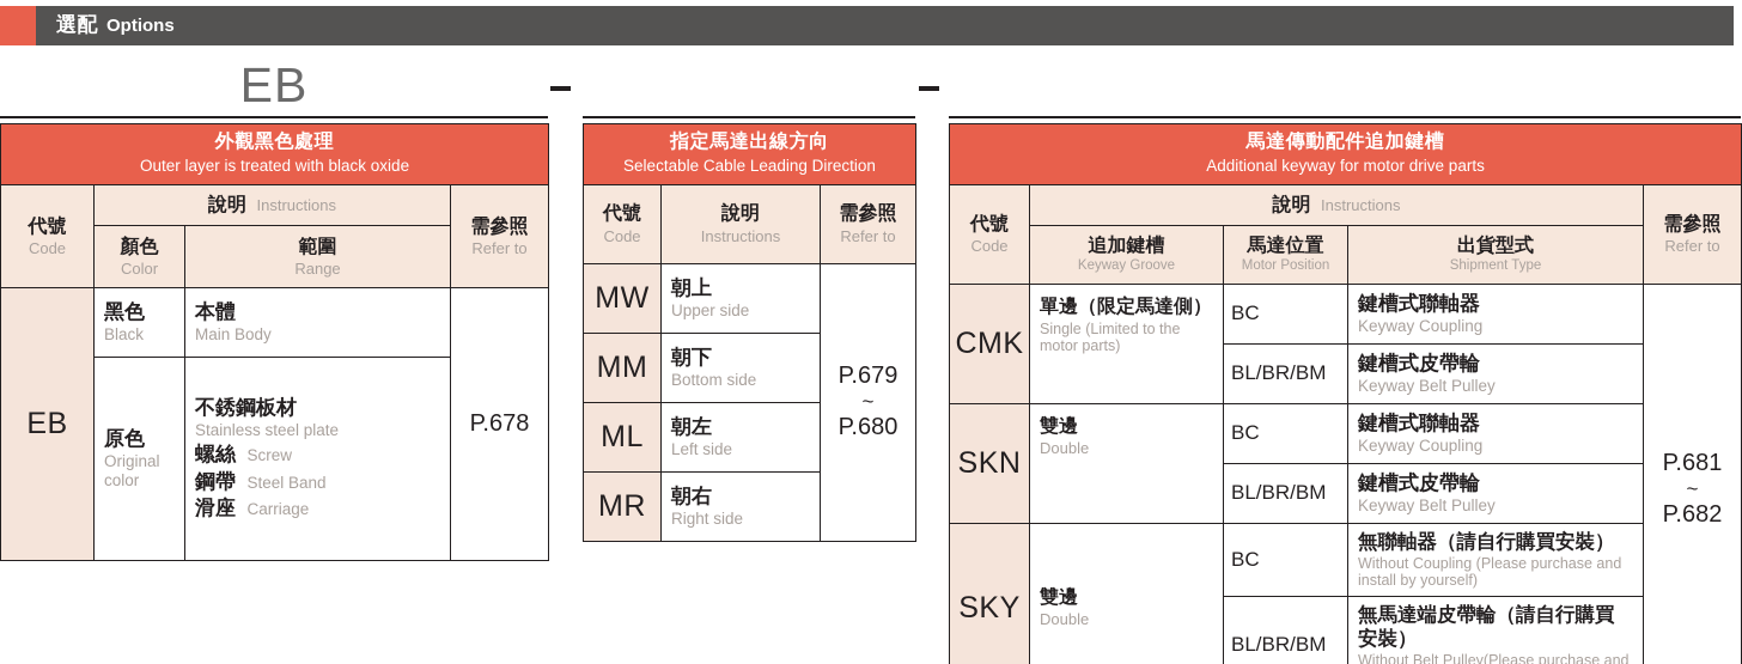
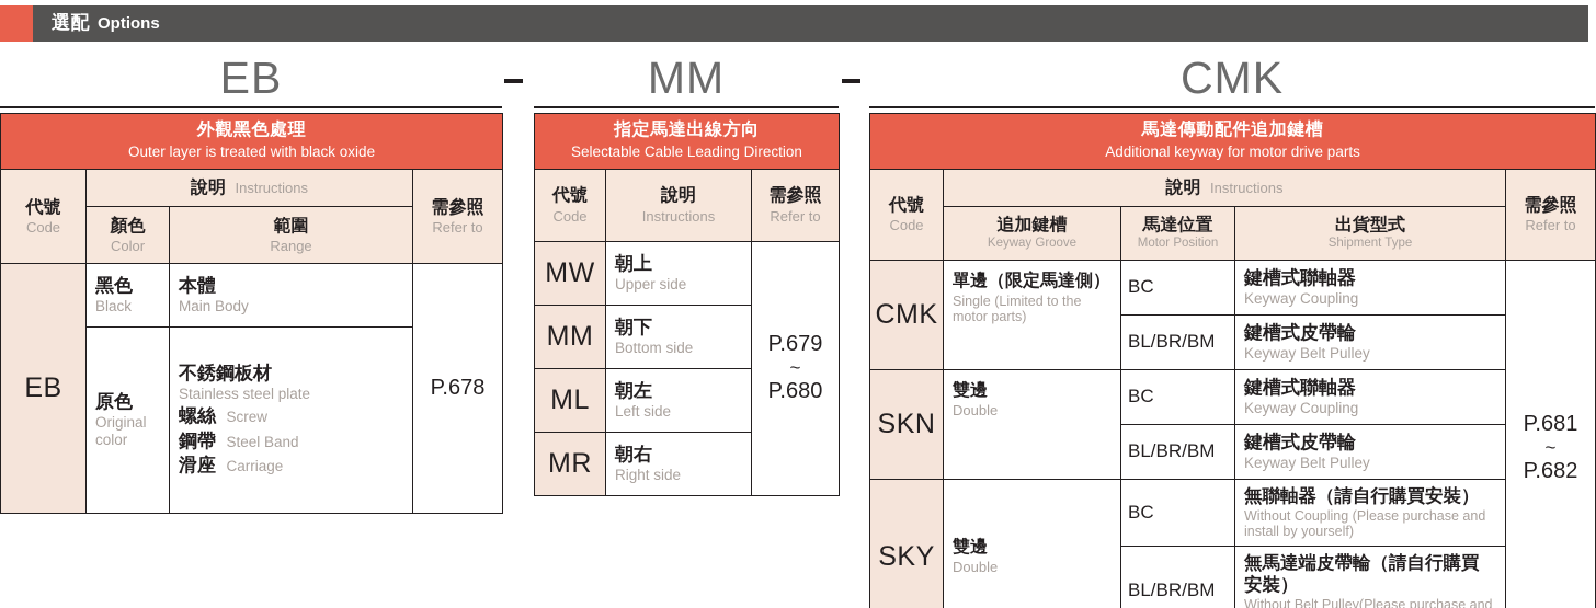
  選配
  Options
  EB
+ MM
+ CMK
  外觀黑色處理 Outer layer is treated with black oxide
  代號 Code	說明 Instructions	需參照 Refer to
  顏色 Color	範圍 Range
  EB	黑色 Black	本體 Main Body	P.678
  原色 Original color	不銹鋼板材 Stainless steel plate 螺絲 Screw 鋼帶 Steel Band 滑座 Carriage
  指定馬達出線方向 Selectable Cable Leading Direction
  代號 Code	說明 Instructions	需參照 Refer to
  MW	朝上 Upper side	P.679 ~ P.680
  MM	朝下 Bottom side
  ML	朝左 Left side
  MR	朝右 Right side
  馬達傳動配件追加鍵槽 Additional keyway for motor drive parts
  代號 Code	說明 Instructions	需參照 Refer to
  追加鍵槽 Keyway Groove	馬達位置 Motor Position	出貨型式 Shipment Type
  CMK	單邊（限定馬達側） Single (Limited to the motor parts)	BC	鍵槽式聯軸器 Keyway Coupling	P.681 ~ P.682
  BL/BR/BM	鍵槽式皮帶輪 Keyway Belt Pulley
  SKN	雙邊 Double	BC	鍵槽式聯軸器 Keyway Coupling
  BL/BR/BM	鍵槽式皮帶輪 Keyway Belt Pulley
  SKY	雙邊 Double	BC	無聯軸器（請自行購買安裝） Without Coupling (Please purchase and install by yourself)
  BL/BR/BM	無馬達端皮帶輪（請自行購買安裝） Without Belt Pulley(Please purchase and
